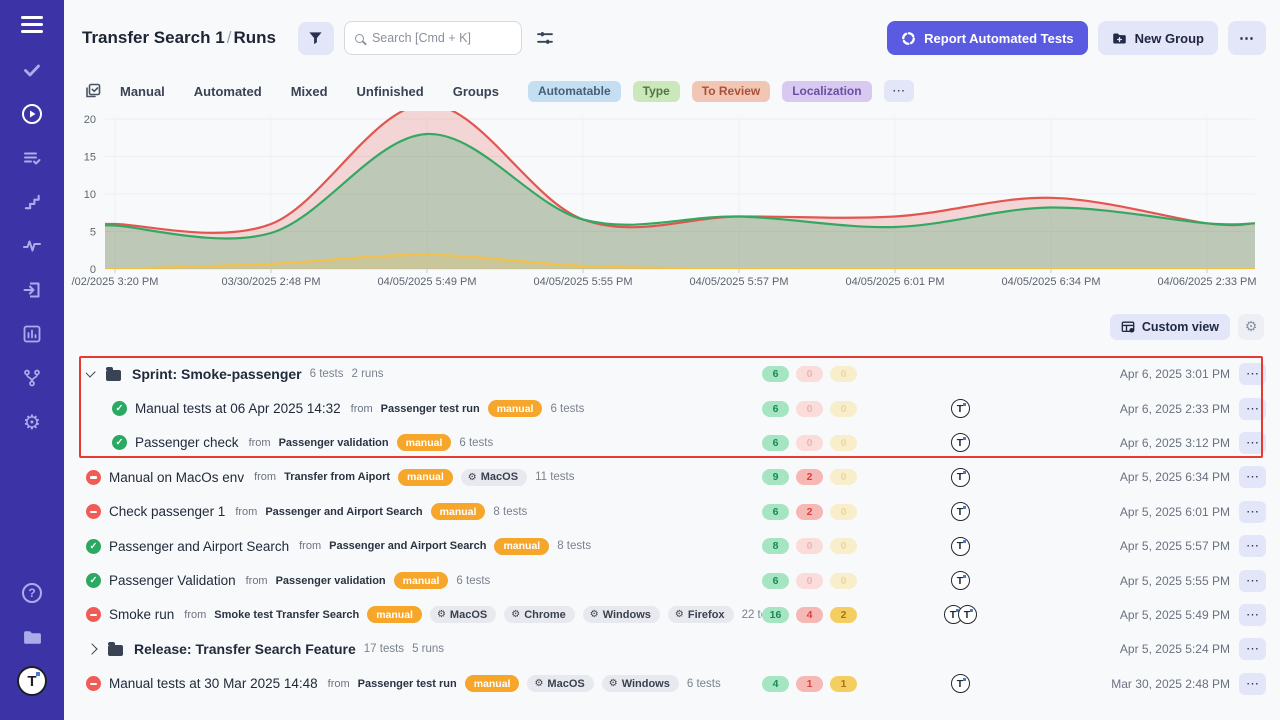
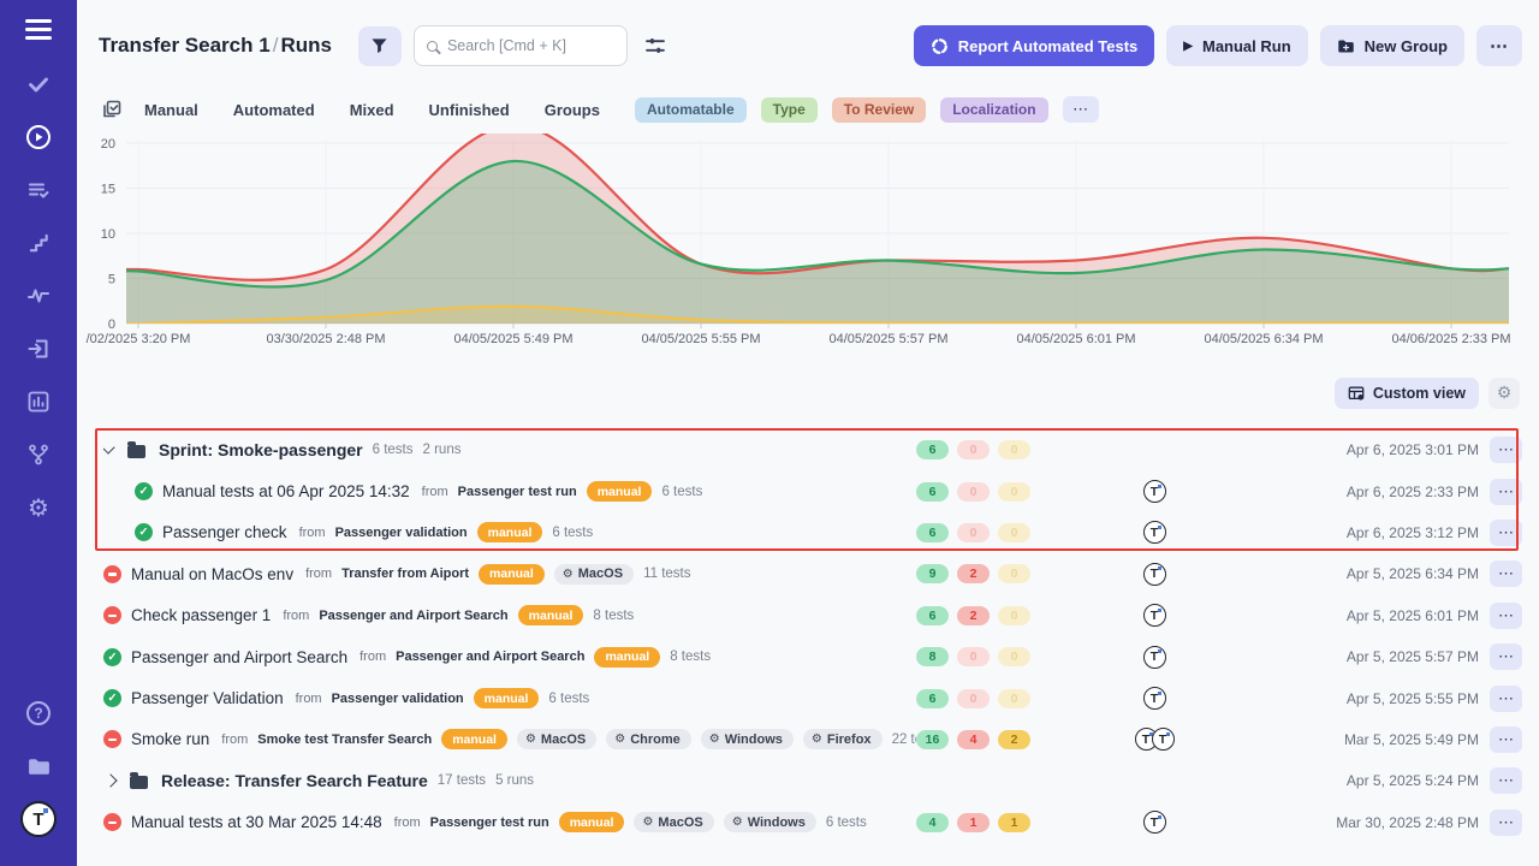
  ⚙
  ?
  T
  Transfer Search 1/Runs
  Search [Cmd + K]
  Report Automated Tests
+ ▶
+ Manual Run
  New Group
  ⋯
  Manual
  Automated
  Mixed
  Unfinished
  Groups
  Automatable
  Type
  To Review
  Localization
  ⋯
  0
  5
  10
  15
  20
  /02/2025 3:20 PM
  03/30/2025 2:48 PM
  04/05/2025 5:49 PM
  04/05/2025 5:55 PM
  04/05/2025 5:57 PM
  04/05/2025 6:01 PM
  04/05/2025 6:34 PM
  04/06/2025 2:33 PM
  Custom view
  ⚙
  Sprint: Smoke-passenger
  6 tests
  2 runs
  6
  0
  0
  Apr 6, 2025 3:01 PM
  ⋯
  ✓
  Manual tests at 06 Apr 2025 14:32
  from
  Passenger test run
  manual
  6 tests
  6
  0
  0
  T
  Apr 6, 2025 2:33 PM
  ⋯
  ✓
  Passenger check
  from
  Passenger validation
  manual
  6 tests
  6
  0
  0
  T
  Apr 6, 2025 3:12 PM
  ⋯
  Manual on MacOs env
  from
  Transfer from Aiport
  manual
  ⚙
  MacOS
  11 tests
  9
  2
  0
  T
  Apr 5, 2025 6:34 PM
  ⋯
  Check passenger 1
  from
  Passenger and Airport Search
  manual
  8 tests
  6
  2
  0
  T
  Apr 5, 2025 6:01 PM
  ⋯
  ✓
  Passenger and Airport Search
  from
  Passenger and Airport Search
  manual
  8 tests
  8
  0
  0
  T
  Apr 5, 2025 5:57 PM
  ⋯
  ✓
  Passenger Validation
  from
  Passenger validation
  manual
  6 tests
  6
  0
  0
  T
  Apr 5, 2025 5:55 PM
  ⋯
  Smoke run
  from
  Smoke test Transfer Search
  manual
  ⚙
  MacOS
  ⚙
  Chrome
  ⚙
  Windows
  ⚙
  Firefox
  16
  4
  2
  T
  T
- Apr 5, 2025 5:49 PM
+ Mar 5, 2025 5:49 PM
  ⋯
  Release: Transfer Search Feature
  17 tests
  5 runs
  Apr 5, 2025 5:24 PM
  ⋯
  Manual tests at 30 Mar 2025 14:48
  from
  Passenger test run
  manual
  ⚙
  MacOS
  ⚙
  Windows
  6 tests
  4
  1
  1
  T
  Mar 30, 2025 2:48 PM
  ⋯
